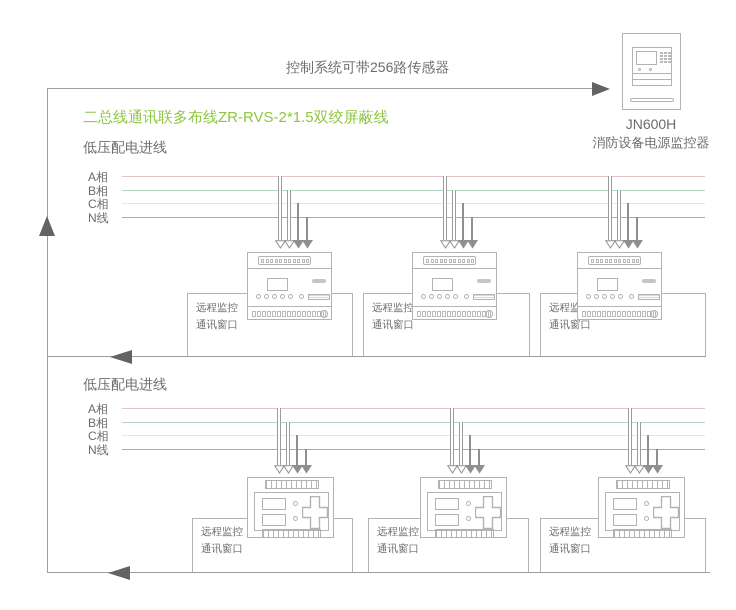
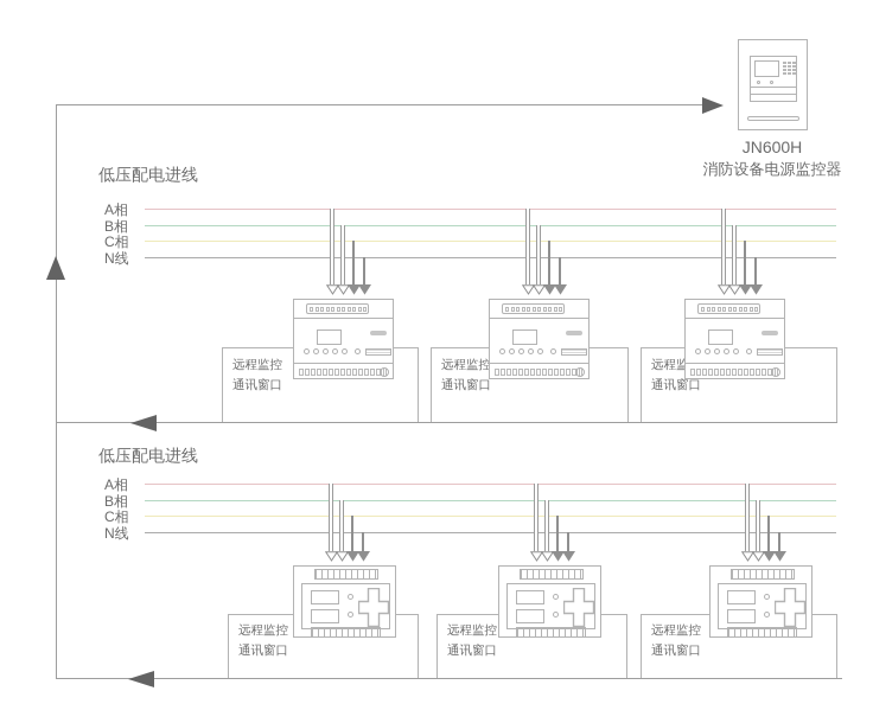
- 控制系统可带256路传感器
- 二总线通讯联多布线ZR-RVS-2*1.5双绞屏蔽线
  低压配电进线
  低压配电进线
  A相
  B相
  C相
  N线
  A相
  B相
  C相
  N线
  远程监控
  通讯窗口
  远程监控
  通讯窗口
  远程监
  通讯窗口
  远程监控
  通讯窗口
  远程监控
  通讯窗口
  远程监控
  通讯窗口
  JN600H
  消防设备电源监控器
